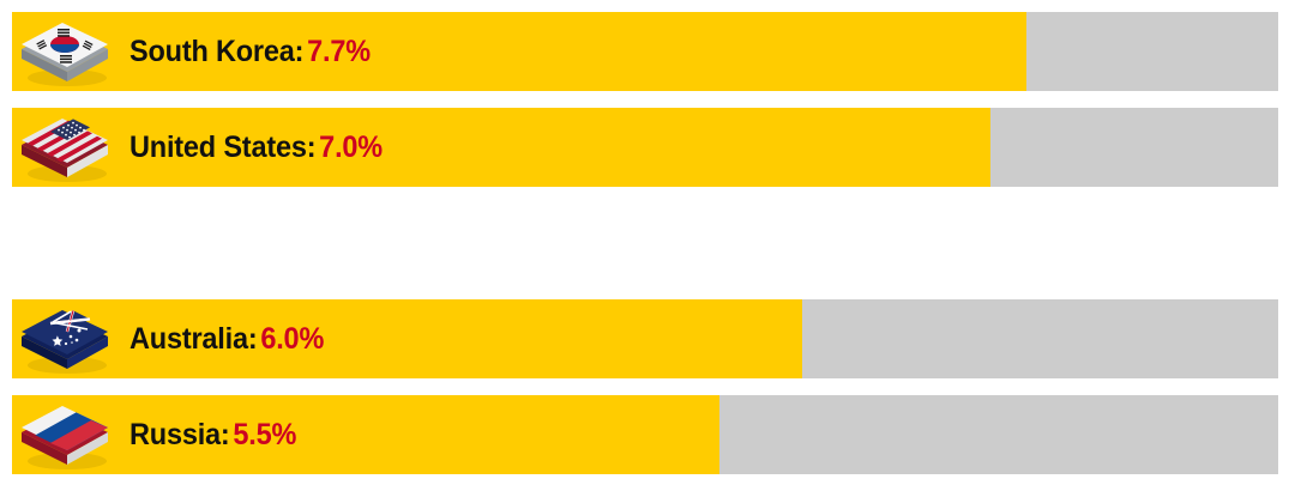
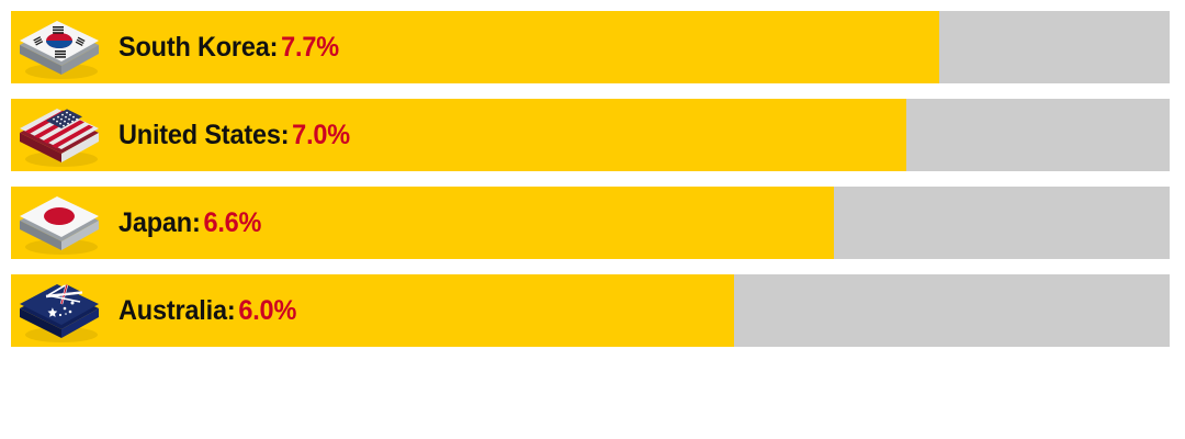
  South Korea:7.7%
  United States:7.0%
+ Japan:6.6%
  Australia:6.0%
- Russia:5.5%
